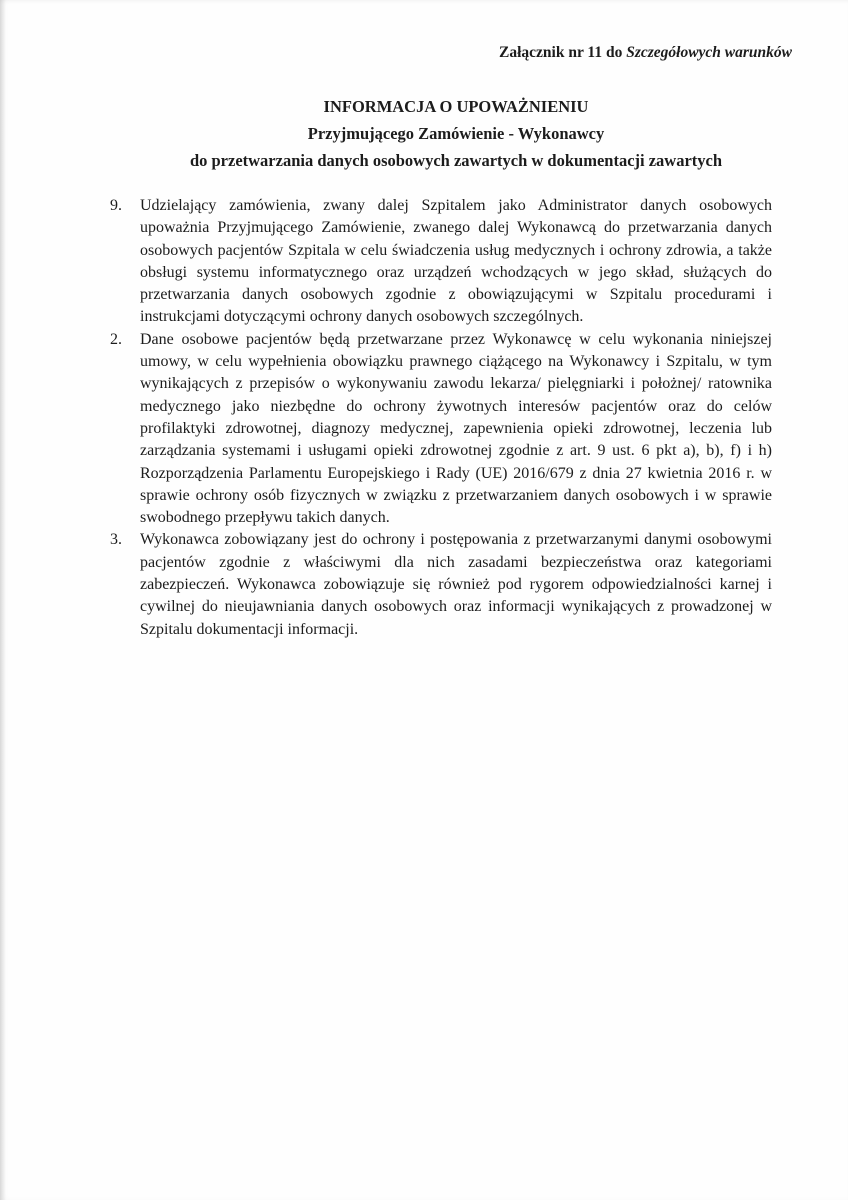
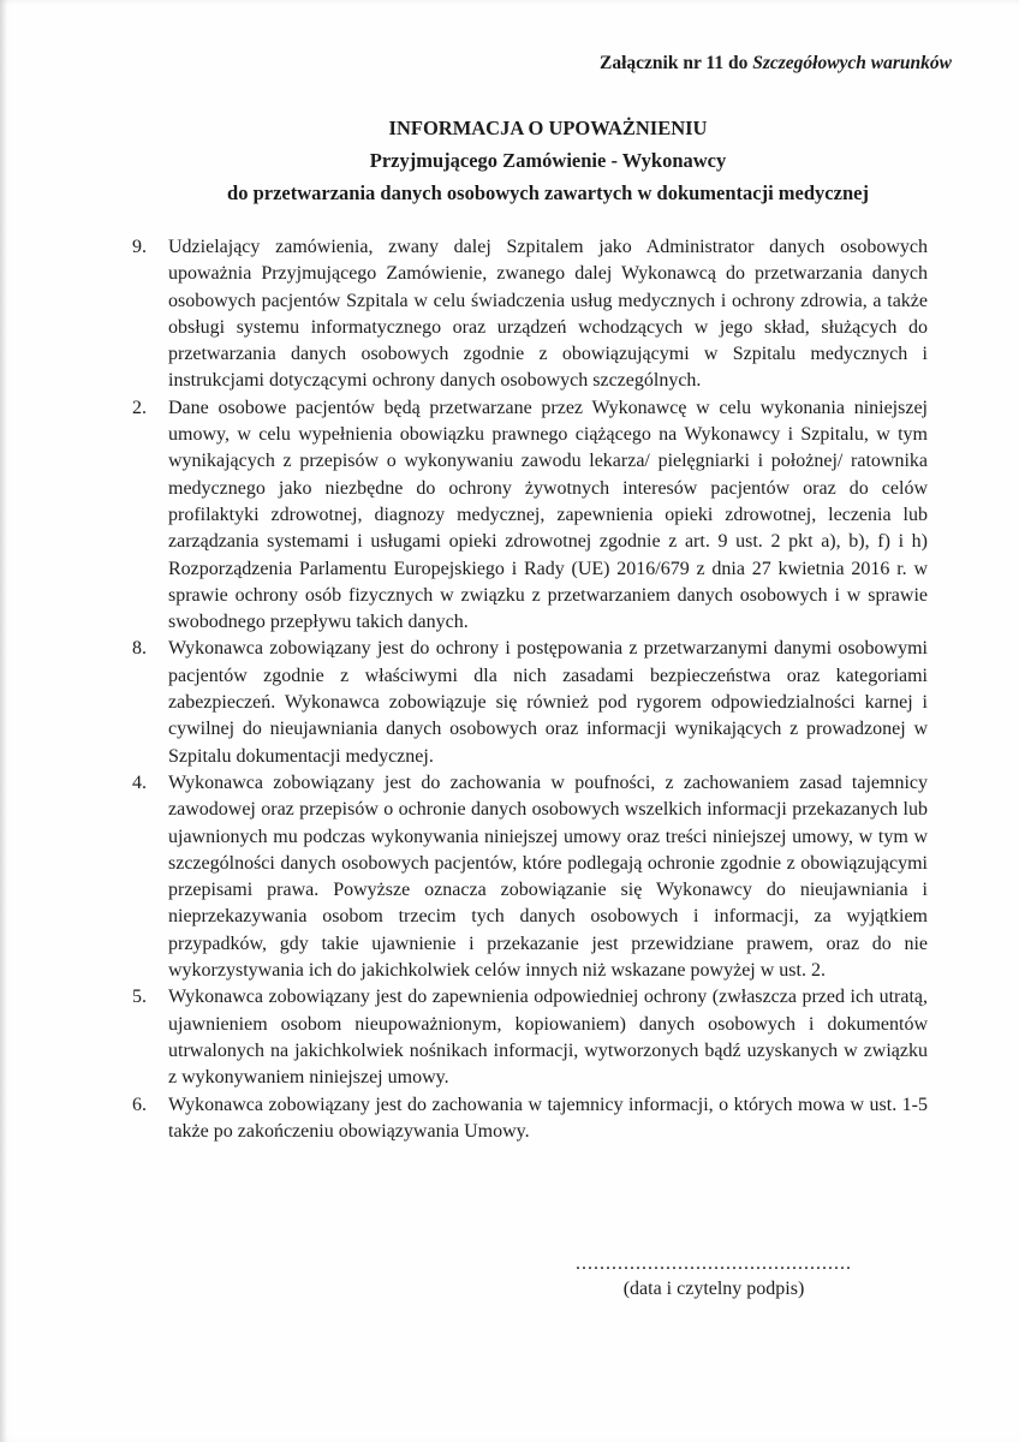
  Załącznik nr 11 do Szczegółowych warunków
  INFORMACJA O UPOWAŻNIENIU
  Przyjmującego Zamówienie - Wykonawcy
- do przetwarzania danych osobowych zawartych w dokumentacji zawartych
+ do przetwarzania danych osobowych zawartych w dokumentacji medycznej
  9.
- Udzielający zamówienia, zwany dalej Szpitalem jako Administrator danych osobowych upoważnia Przyjmującego Zamówienie, zwanego dalej Wykonawcą do przetwarzania danych osobowych pacjentów Szpitala w celu świadczenia usług medycznych i ochrony zdrowia, a także obsługi systemu informatycznego oraz urządzeń wchodzących w jego skład, służących do przetwarzania danych osobowych zgodnie z obowiązującymi w Szpitalu procedurami i instrukcjami dotyczącymi ochrony danych osobowych szczególnych.
+ Udzielający zamówienia, zwany dalej Szpitalem jako Administrator danych osobowych upoważnia Przyjmującego Zamówienie, zwanego dalej Wykonawcą do przetwarzania danych osobowych pacjentów Szpitala w celu świadczenia usług medycznych i ochrony zdrowia, a także obsługi systemu informatycznego oraz urządzeń wchodzących w jego skład, służących do przetwarzania danych osobowych zgodnie z obowiązującymi w Szpitalu medycznych i instrukcjami dotyczącymi ochrony danych osobowych szczególnych.
  2.
- Dane osobowe pacjentów będą przetwarzane przez Wykonawcę w celu wykonania niniejszej umowy, w celu wypełnienia obowiązku prawnego ciążącego na Wykonawcy i Szpitalu, w tym wynikających z przepisów o wykonywaniu zawodu lekarza/ pielęgniarki i położnej/ ratownika medycznego jako niezbędne do ochrony żywotnych interesów pacjentów oraz do celów profilaktyki zdrowotnej, diagnozy medycznej, zapewnienia opieki zdrowotnej, leczenia lub zarządzania systemami i usługami opieki zdrowotnej zgodnie z art. 9 ust. 6 pkt a), b), f) i h) Rozporządzenia Parlamentu Europejskiego i Rady (UE) 2016/679 z dnia 27 kwietnia 2016 r. w sprawie ochrony osób fizycznych w związku z przetwarzaniem danych osobowych i w sprawie swobodnego przepływu takich danych.
+ Dane osobowe pacjentów będą przetwarzane przez Wykonawcę w celu wykonania niniejszej umowy, w celu wypełnienia obowiązku prawnego ciążącego na Wykonawcy i Szpitalu, w tym wynikających z przepisów o wykonywaniu zawodu lekarza/ pielęgniarki i położnej/ ratownika medycznego jako niezbędne do ochrony żywotnych interesów pacjentów oraz do celów profilaktyki zdrowotnej, diagnozy medycznej, zapewnienia opieki zdrowotnej, leczenia lub zarządzania systemami i usługami opieki zdrowotnej zgodnie z art. 9 ust. 2 pkt a), b), f) i h) Rozporządzenia Parlamentu Europejskiego i Rady (UE) 2016/679 z dnia 27 kwietnia 2016 r. w sprawie ochrony osób fizycznych w związku z przetwarzaniem danych osobowych i w sprawie swobodnego przepływu takich danych.
- 3.
+ 8.
- Wykonawca zobowiązany jest do ochrony i postępowania z przetwarzanymi danymi osobowymi pacjentów zgodnie z właściwymi dla nich zasadami bezpieczeństwa oraz kategoriami zabezpieczeń. Wykonawca zobowiązuje się również pod rygorem odpowiedzialności karnej i cywilnej do nieujawniania danych osobowych oraz informacji wynikających z prowadzonej w Szpitalu dokumentacji informacji.
+ Wykonawca zobowiązany jest do ochrony i postępowania z przetwarzanymi danymi osobowymi pacjentów zgodnie z właściwymi dla nich zasadami bezpieczeństwa oraz kategoriami zabezpieczeń. Wykonawca zobowiązuje się również pod rygorem odpowiedzialności karnej i cywilnej do nieujawniania danych osobowych oraz informacji wynikających z prowadzonej w Szpitalu dokumentacji medycznej.
+ 4.
+ Wykonawca zobowiązany jest do zachowania w poufności, z zachowaniem zasad tajemnicy zawodowej oraz przepisów o ochronie danych osobowych wszelkich informacji przekazanych lub ujawnionych mu podczas wykonywania niniejszej umowy oraz treści niniejszej umowy, w tym w szczególności danych osobowych pacjentów, które podlegają ochronie zgodnie z obowiązującymi przepisami prawa. Powyższe oznacza zobowiązanie się Wykonawcy do nieujawniania i nieprzekazywania osobom trzecim tych danych osobowych i informacji, za wyjątkiem przypadków, gdy takie ujawnienie i przekazanie jest przewidziane prawem, oraz do nie wykorzystywania ich do jakichkolwiek celów innych niż wskazane powyżej w ust. 2.
+ 5.
+ Wykonawca zobowiązany jest do zapewnienia odpowiedniej ochrony (zwłaszcza przed ich utratą, ujawnieniem osobom nieupoważnionym, kopiowaniem) danych osobowych i dokumentów utrwalonych na jakichkolwiek nośnikach informacji, wytworzonych bądź uzyskanych w związku z wykonywaniem niniejszej umowy.
+ 6.
+ Wykonawca zobowiązany jest do zachowania w tajemnicy informacji, o których mowa w ust. 1-5 także po zakończeniu obowiązywania Umowy.
+ ..............................................
+ (data i czytelny podpis)
